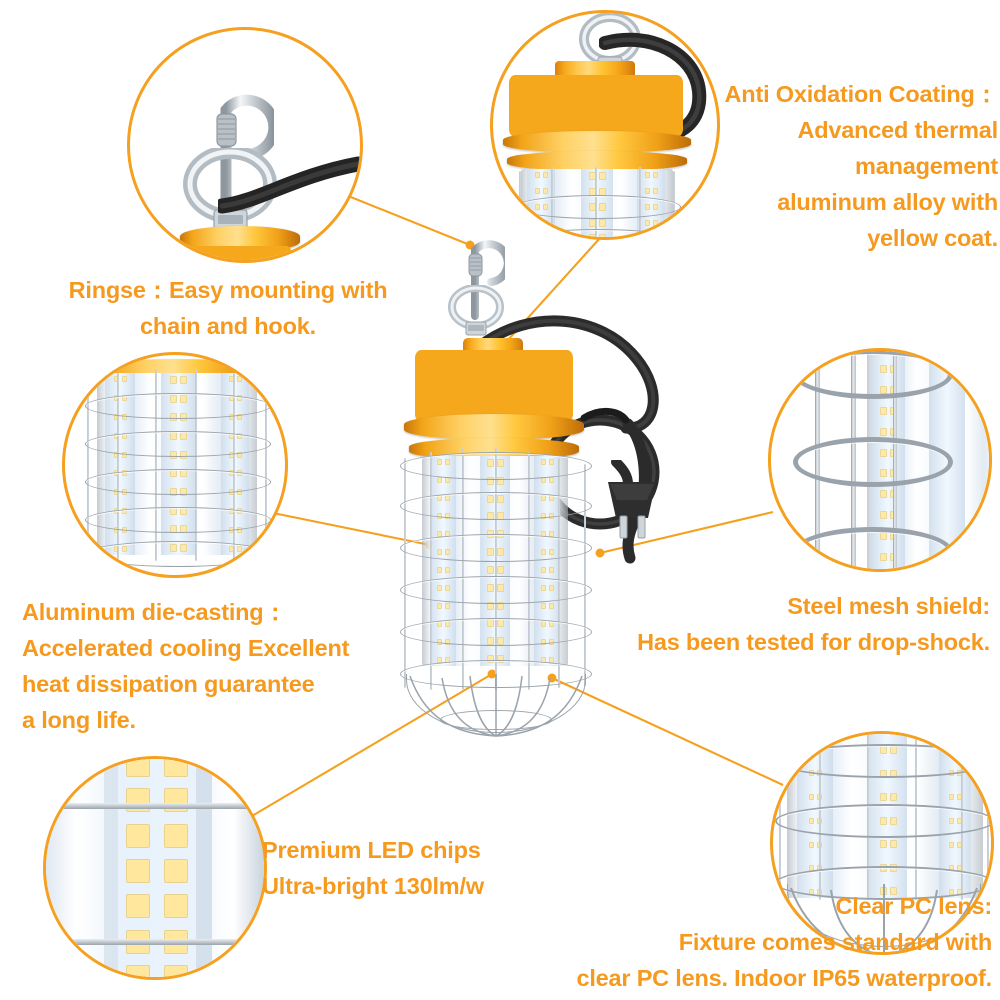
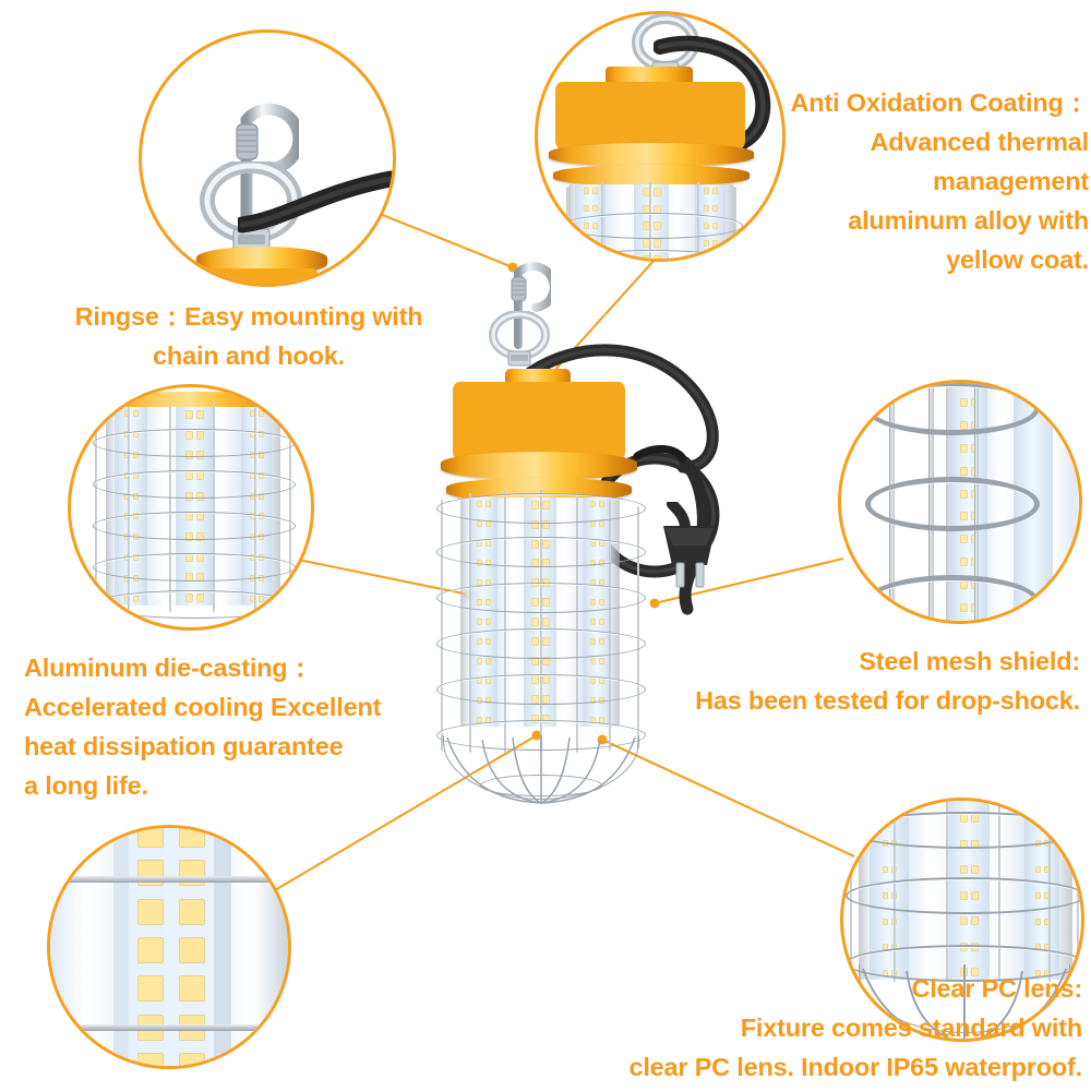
  Ringse：Easy mounting with
  chain and hook.
  Anti Oxidation Coating：
  Advanced thermal
  management
  aluminum alloy with
  yellow coat.
  Aluminum die-casting：
  Accelerated cooling Excellent
  heat dissipation guarantee
  a long life.
  Steel mesh shield:
  Has been tested for drop-shock.
- Premium LED chips
- Ultra-bright 130lm/w
  Clear PC lens:
  Fixture comes standard with
  clear PC lens. Indoor IP65 waterproof.
